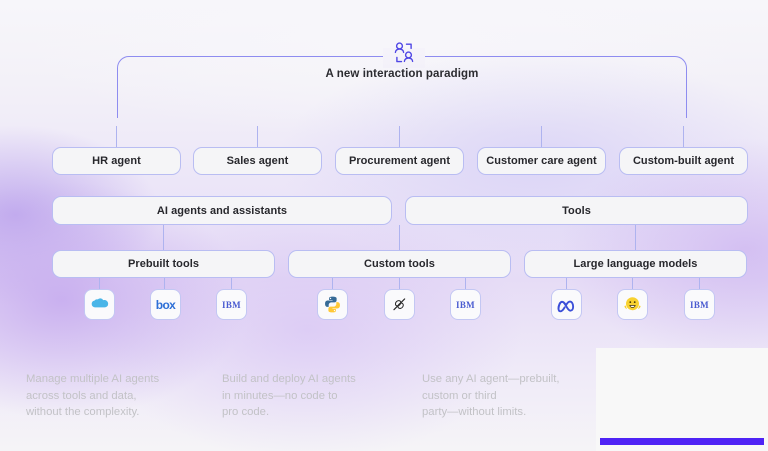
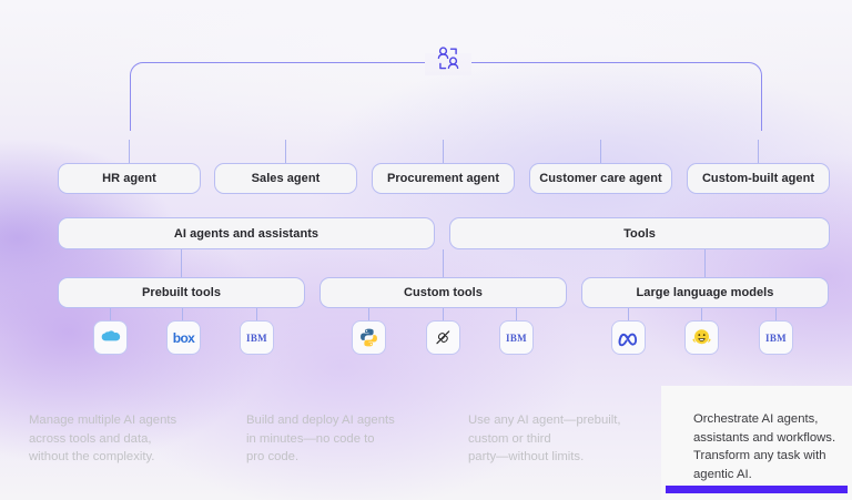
- A new interaction paradigm
  HR agent
  Sales agent
  Procurement agent
  Customer care agent
  Custom-built agent
  AI agents and assistants
  Tools
  Prebuilt tools
  Custom tools
  Large language models
  box
  IBM
  IBM
  IBM
  Manage multiple AI agents
  across tools and data,
  without the complexity.
  Build and deploy AI agents
  in minutes—no code to
  pro code.
  Use any AI agent—prebuilt,
  custom or third
  party—without limits.
+ Orchestrate AI agents,
+ assistants and workflows.
+ Transform any task with
+ agentic AI.
